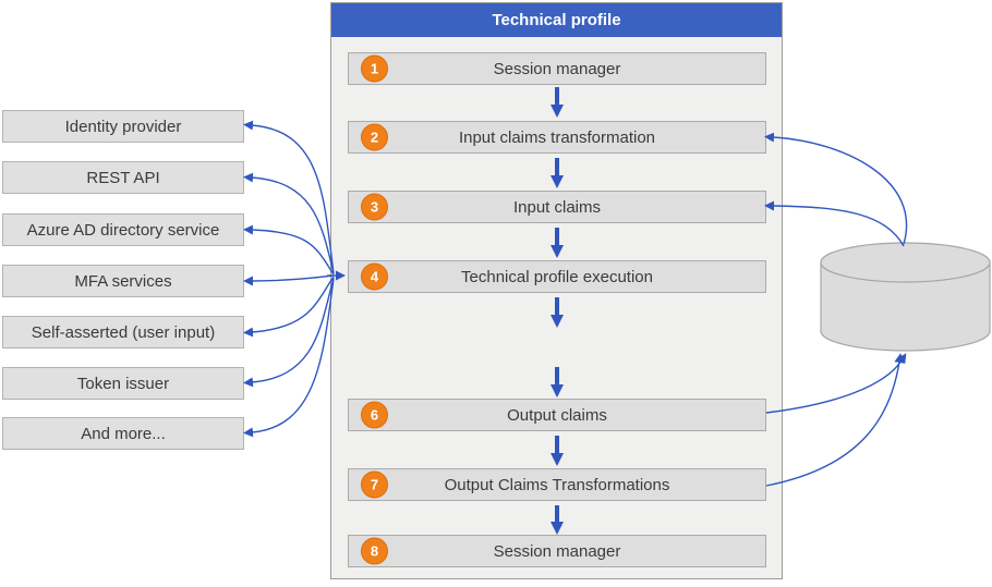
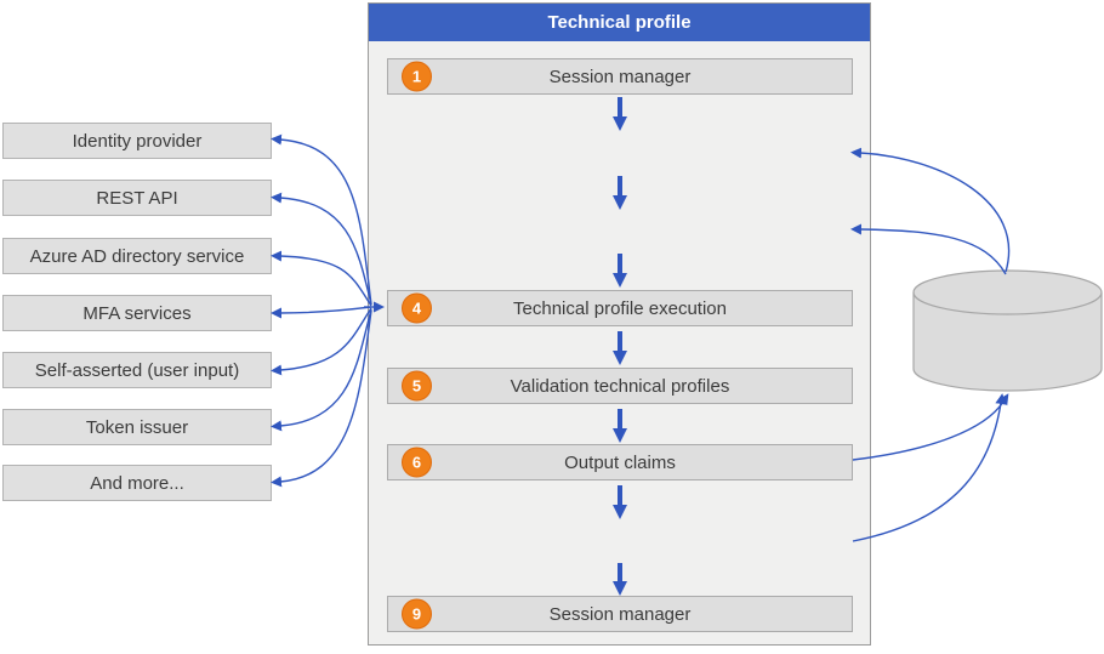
  Identity provider
  REST API
  Azure AD directory service
  MFA services
  Self-asserted (user input)
  Token issuer
  And more...
  Technical profile
  1
  Session manager
- 2
- Input claims transformation
- 3
- Input claims
  4
  Technical profile execution
+ 5
+ Validation technical profiles
  6
  Output claims
- 7
- Output Claims Transformations
- 8
+ 9
  Session manager
